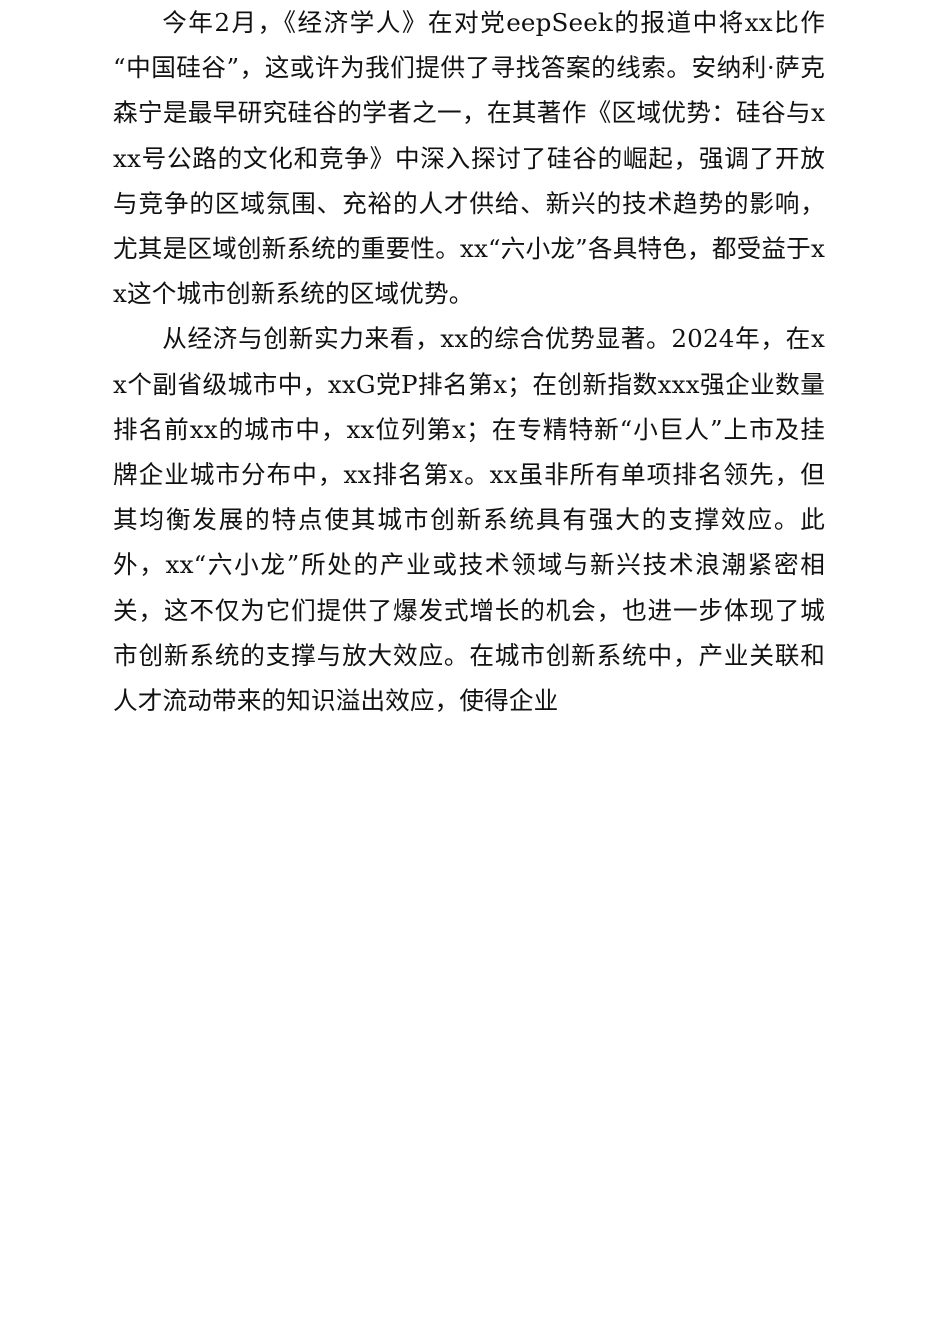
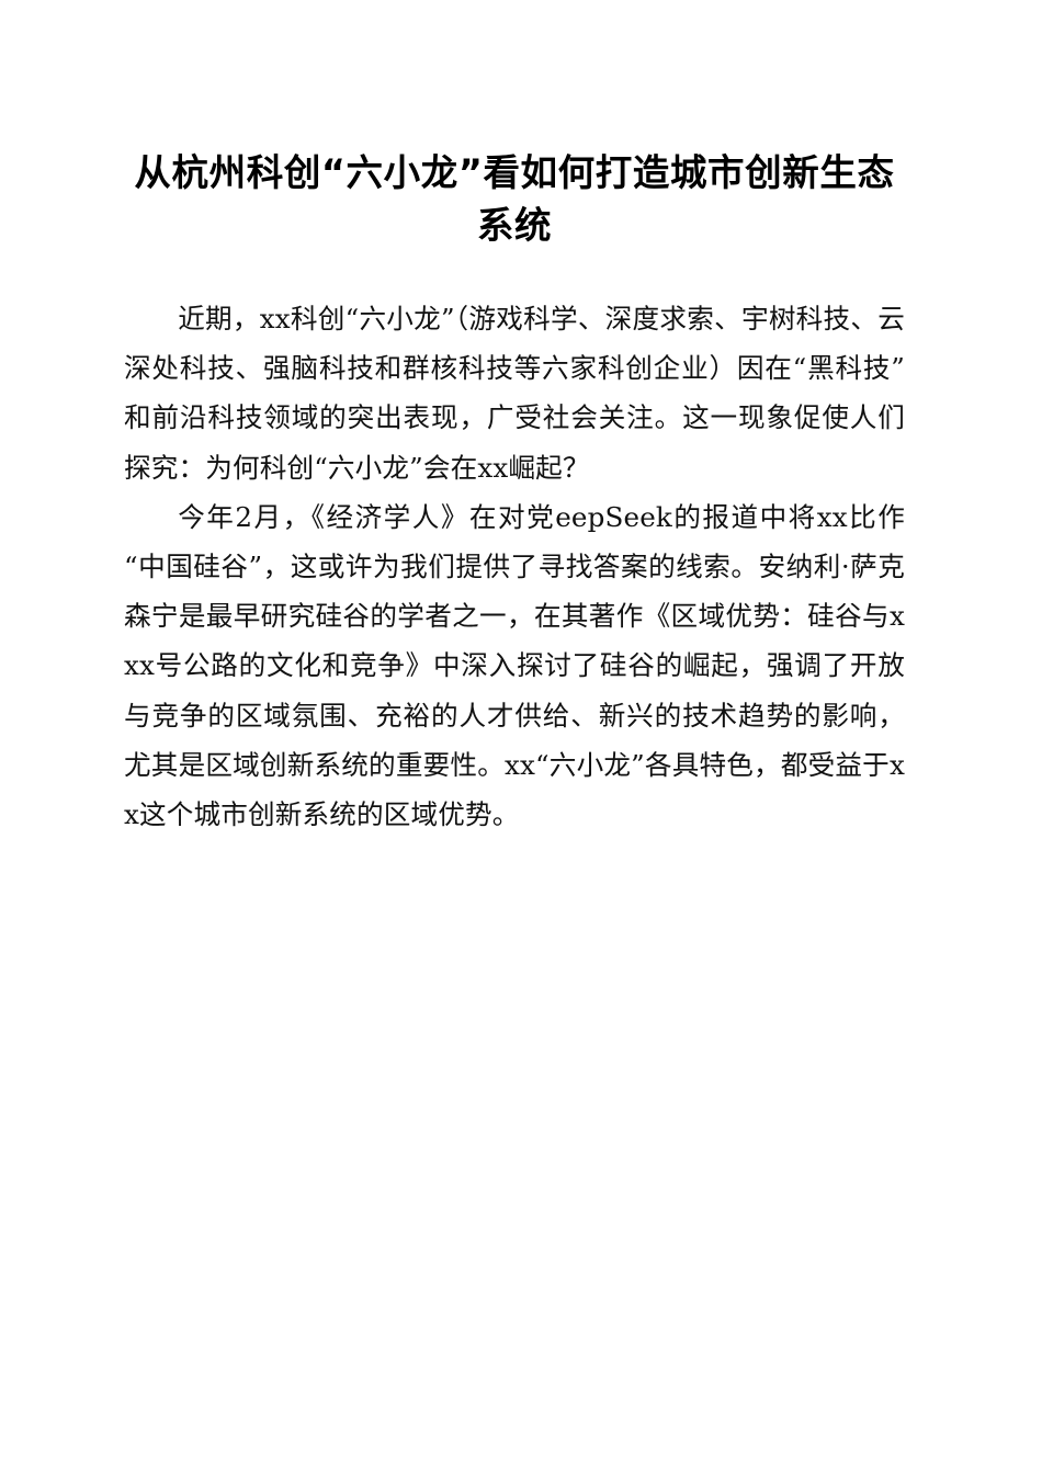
+ 从杭州科创“六小龙”看如何打造城市创新生态系统
+ 近期，xx科创“六小龙”（游戏科学、深度求索、宇树科技、云深处科技、强脑科技和群核科技等六家科创企业）因在“黑科技”和前沿科技领域的突出表现，广受社会关注。这一现象促使人们探究：为何科创“六小龙”会在xx崛起？
  今年2月，《经济学人》在对党eepSeek的报道中将xx比作“中国硅谷”，这或许为我们提供了寻找答案的线索。安纳利·萨克森宁是最早研究硅谷的学者之一，在其著作《区域优势：硅谷与xxx号公路的文化和竞争》中深入探讨了硅谷的崛起，强调了开放与竞争的区域氛围、充裕的人才供给、新兴的技术趋势的影响，尤其是区域创新系统的重要性。xx“六小龙”各具特色，都受益于xx这个城市创新系统的区域优势。
- 从经济与创新实力来看，xx的综合优势显著。2024年，在xx个副省级城市中，xxG党P排名第x；在创新指数xxx强企业数量排名前xx的城市中，xx位列第x；在专精特新“小巨人”上市及挂牌企业城市分布中，xx排名第x。xx虽非所有单项排名领先，但其均衡发展的特点使其城市创新系统具有强大的支撑效应。此外，xx“六小龙”所处的产业或技术领域与新兴技术浪潮紧密相关，这不仅为它们提供了爆发式增长的机会，也进一步体现了城市创新系统的支撑与放大效应。在城市创新系统中，产业关联和人才流动带来的知识溢出效应，使得企业
